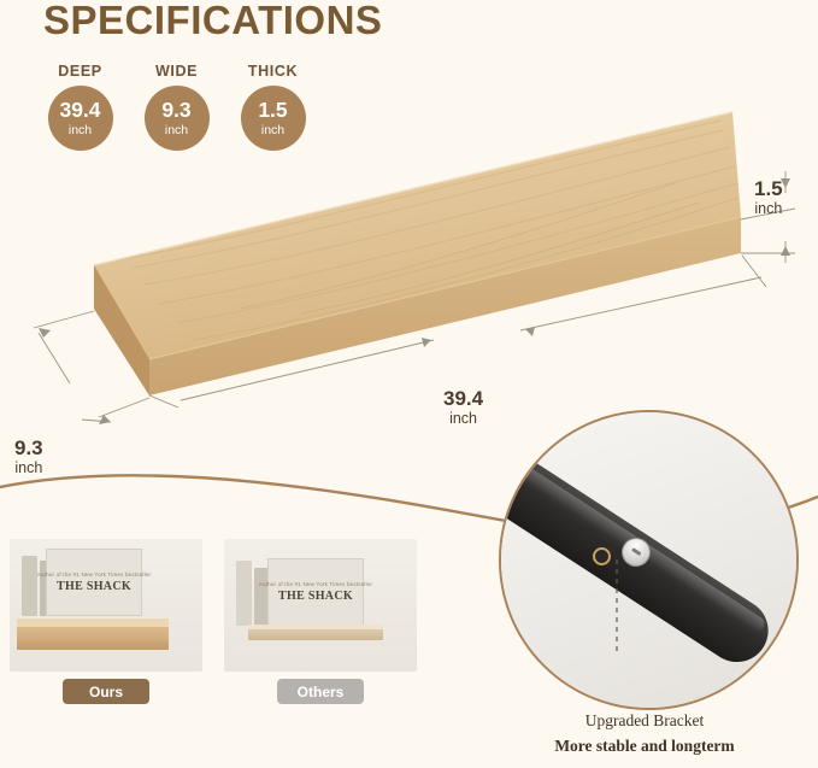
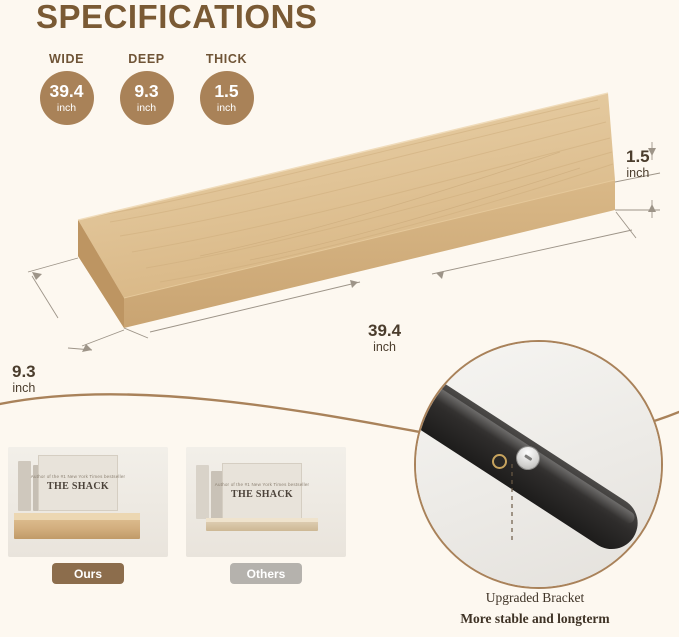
  SPECIFICATIONS
- DEEP
+ WIDE
  39.4
  inch
- WIDE
+ DEEP
  9.3
  inch
  THICK
  1.5
  inch
  1.5
  inch
  39.4
  inch
  9.3
  inch
  THE SHACK
  THE SHACK
  Ours
  Others
  Upgraded Bracket
  More stable and longterm
